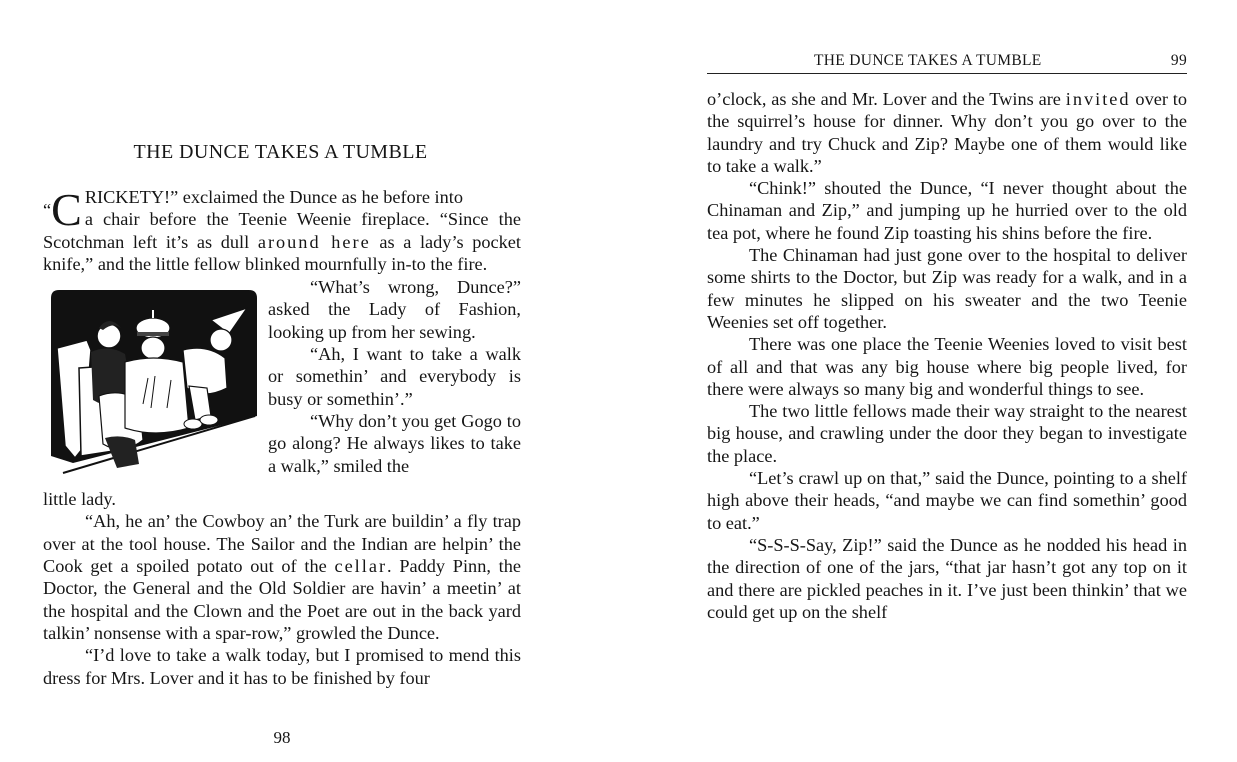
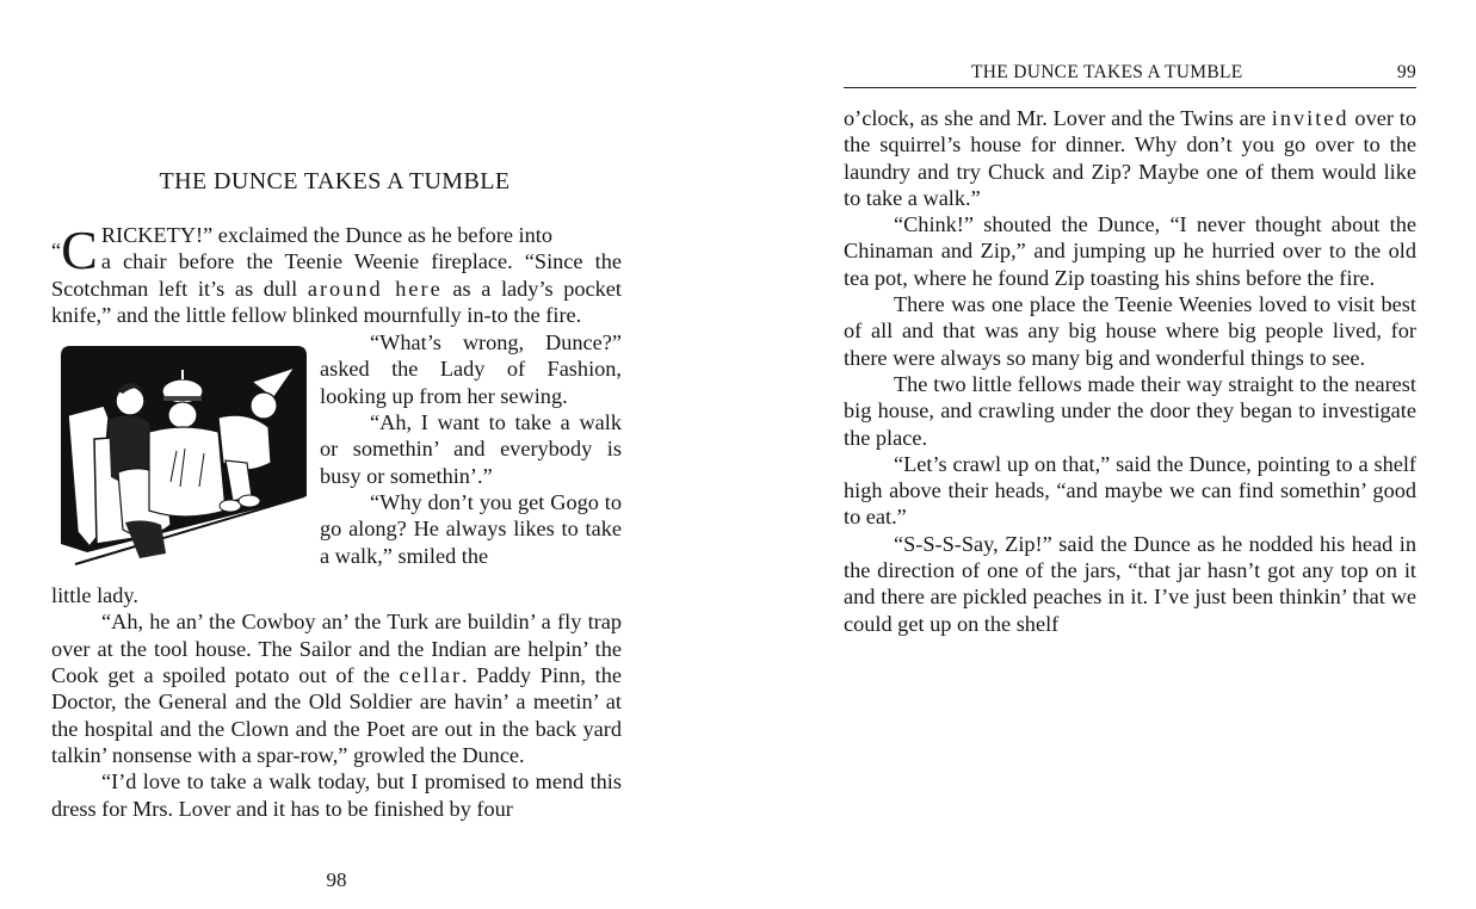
  THE DUNCE TAKES A TUMBLE
  “C
  RICKETY!” exclaimed the Dunce as he before into
  a chair before the Teenie Weenie fireplace. “Since the Scotchman left it’s as dull around here as a lady’s pocket knife,” and the little fellow blinked mournfully in-to the fire.
  “What’s wrong, Dunce?” asked the Lady of Fashion, looking up from her sewing.
  “Ah, I want to take a walk or somethin’ and everybody is busy or somethin’.”
  “Why don’t you get Gogo to go along? He always likes to take a walk,” smiled the
  little lady.
  “Ah, he an’ the Cowboy an’ the Turk are buildin’ a fly trap over at the tool house. The Sailor and the Indian are helpin’ the Cook get a spoiled potato out of the cellar. Paddy Pinn, the Doctor, the General and the Old Soldier are havin’ a meetin’ at the hospital and the Clown and the Poet are out in the back yard talkin’ nonsense with a spar-row,” growled the Dunce.
  “I’d love to take a walk today, but I promised to mend this dress for Mrs. Lover and it has to be finished by four
  98
  THE DUNCE TAKES A TUMBLE
  99
  o’clock, as she and Mr. Lover and the Twins are invited over to the squirrel’s house for dinner. Why don’t you go over to the laundry and try Chuck and Zip? Maybe one of them would like to take a walk.”
  “Chink!” shouted the Dunce, “I never thought about the Chinaman and Zip,” and jumping up he hurried over to the old tea pot, where he found Zip toasting his shins before the fire.
- The Chinaman had just gone over to the hospital to deliver some shirts to the Doctor, but Zip was ready for a walk, and in a few minutes he slipped on his sweater and the two Teenie Weenies set off together.
  There was one place the Teenie Weenies loved to visit best of all and that was any big house where big people lived, for there were always so many big and wonderful things to see.
  The two little fellows made their way straight to the nearest big house, and crawling under the door they began to investigate the place.
  “Let’s crawl up on that,” said the Dunce, pointing to a shelf high above their heads, “and maybe we can find somethin’ good to eat.”
  “S-S-S-Say, Zip!” said the Dunce as he nodded his head in the direction of one of the jars, “that jar hasn’t got any top on it and there are pickled peaches in it. I’ve just been thinkin’ that we could get up on the shelf
